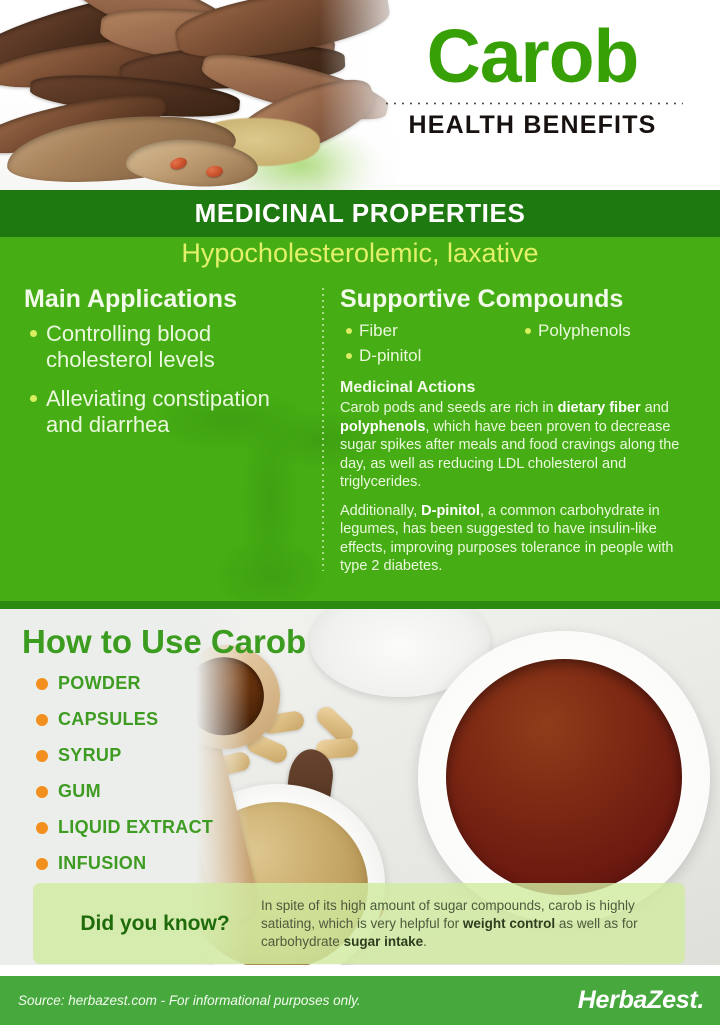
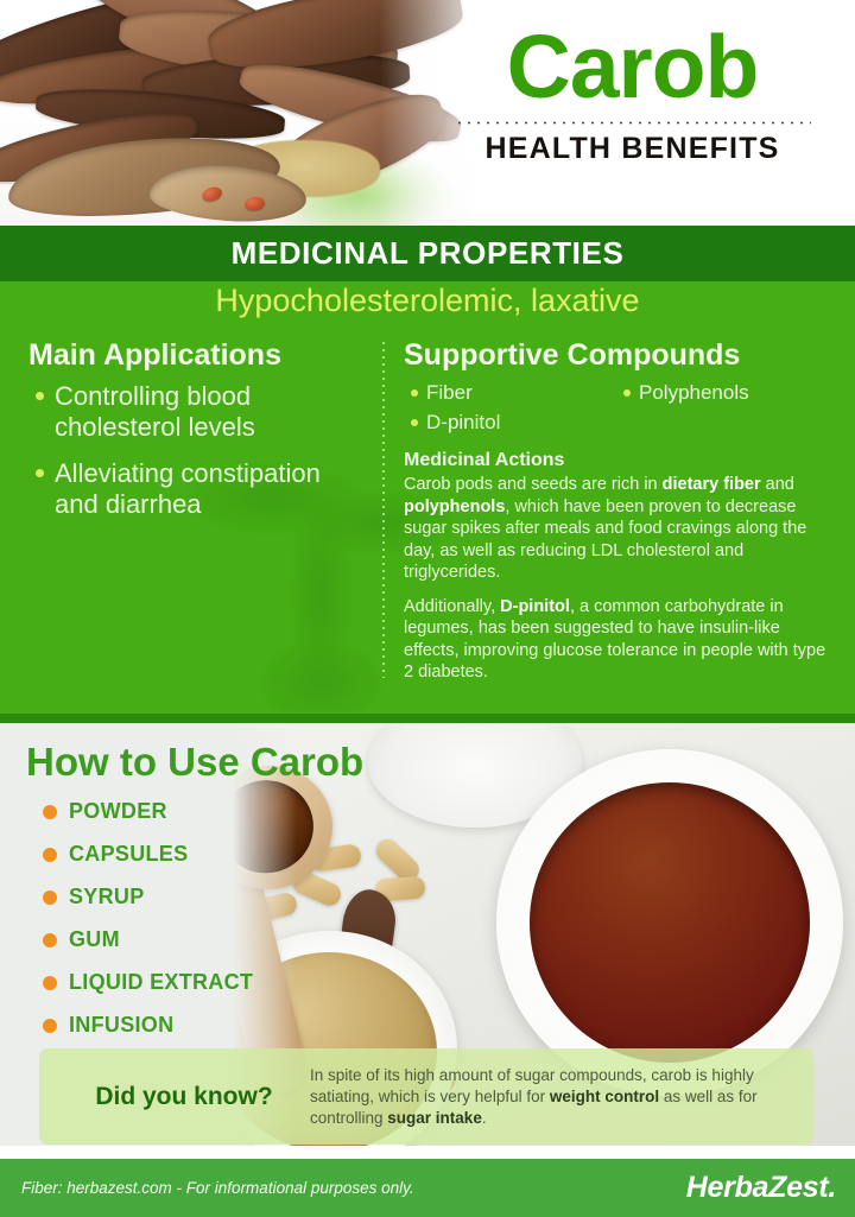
  Carob
  HEALTH BENEFITS
  MEDICINAL PROPERTIES
  Hypocholesterolemic, laxative
  Main Applications
  Controlling blood cholesterol levels
  Alleviating constipation and diarrhea
  Supportive Compounds
  Fiber
  Polyphenols
  D-pinitol
  Medicinal Actions
  Carob pods and seeds are rich in dietary fiber and polyphenols, which have been proven to decrease sugar spikes after meals and food cravings along the day, as well as reducing LDL cholesterol and triglycerides.
- Additionally, D-pinitol, a common carbohydrate in legumes, has been suggested to have insulin-like effects, improving purposes tolerance in people with type 2 diabetes.
+ Additionally, D-pinitol, a common carbohydrate in legumes, has been suggested to have insulin-like effects, improving glucose tolerance in people with type 2 diabetes.
  How to Use Carob
  POWDER
  CAPSULES
  SYRUP
  GUM
  LIQUID EXTRACT
  INFUSION
  Did you know?
- In spite of its high amount of sugar compounds, carob is highly satiating, which is very helpful for weight control as well as for carbohydrate sugar intake.
+ In spite of its high amount of sugar compounds, carob is highly satiating, which is very helpful for weight control as well as for controlling sugar intake.
- Source: herbazest.com - For informational purposes only.
+ Fiber: herbazest.com - For informational purposes only.
  HerbaZest.
